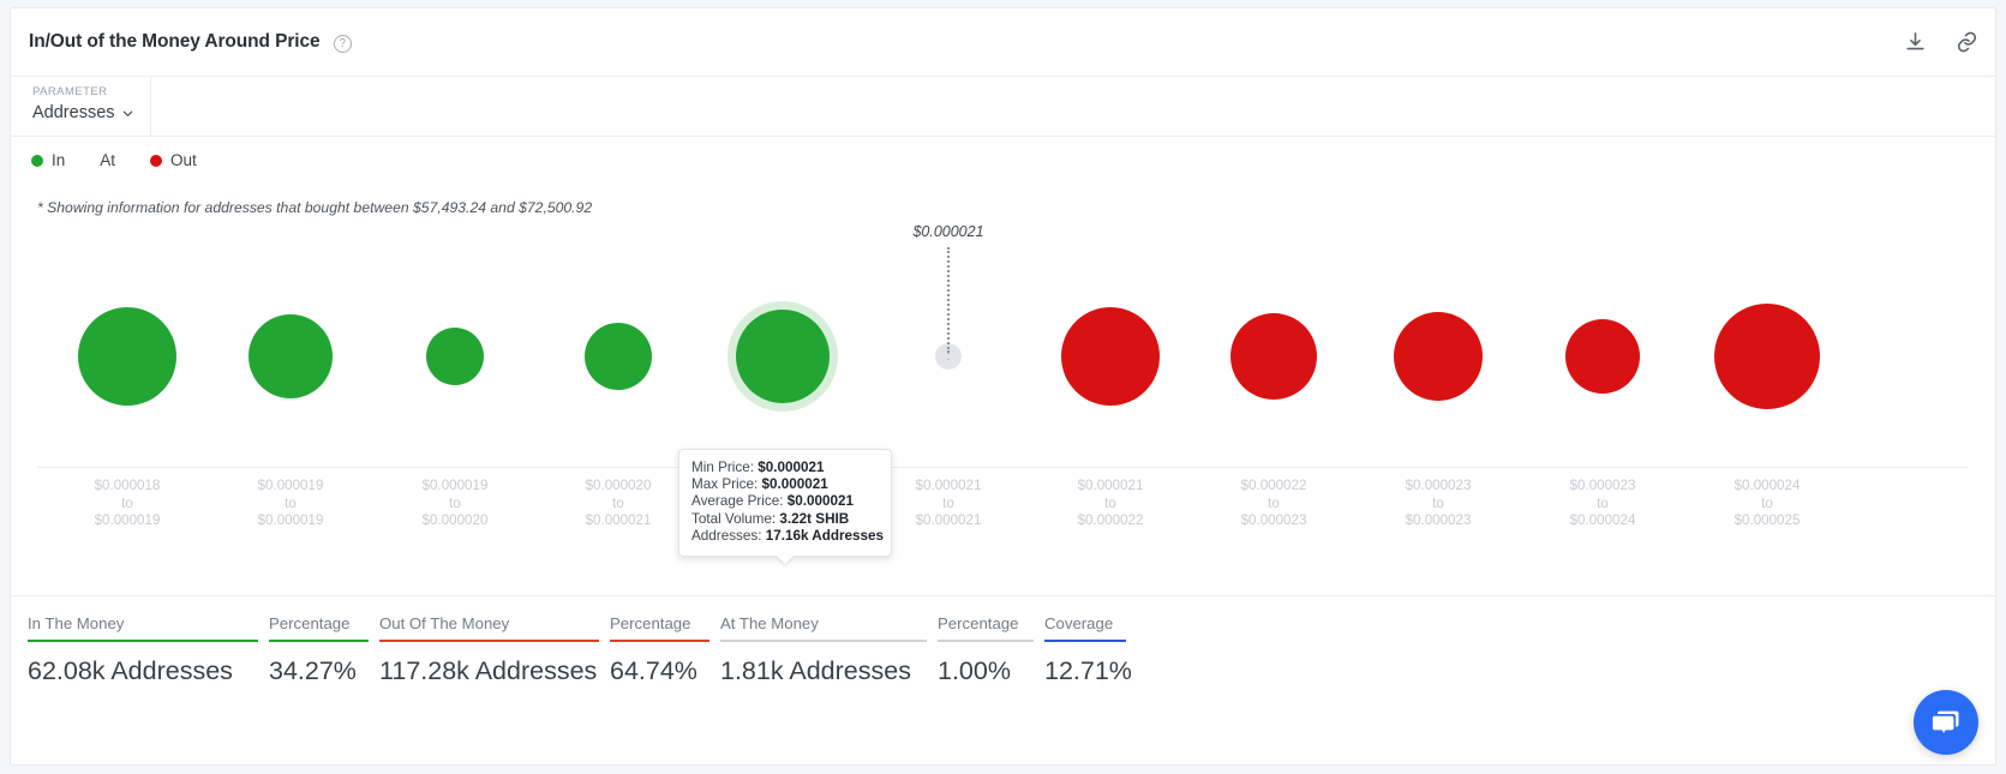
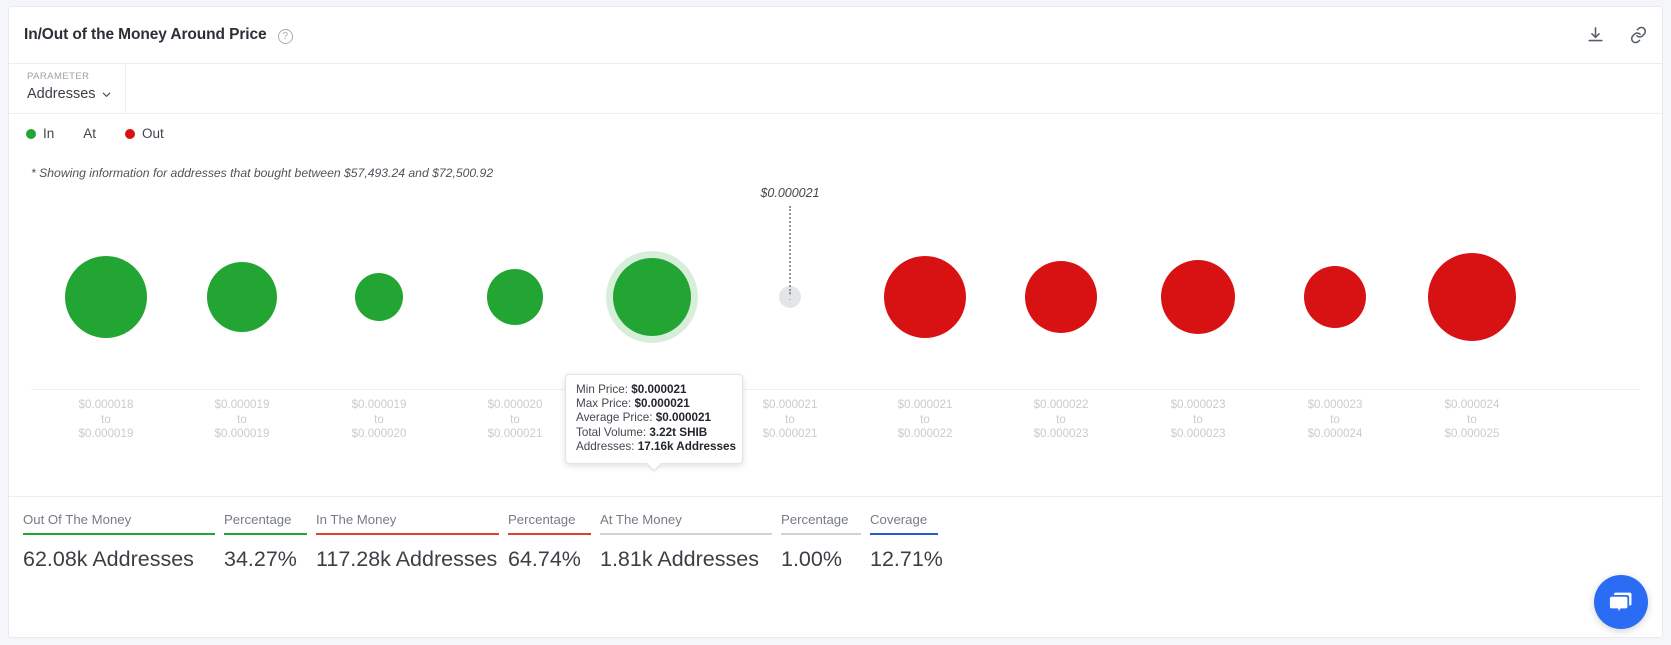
  In/Out of the Money Around Price ?
  PARAMETER
  Addresses
  In
  At
  Out
  * Showing information for addresses that bought between $57,493.24 and $72,500.92
  :
  $0.000021
  Min Price: $0.000021
  Max Price: $0.000021
  Average Price: $0.000021
  Total Volume: 3.22t SHIB
  Addresses: 17.16k Addresses
  $0.000018
  to
  $0.000019
  $0.000019
  to
  $0.000019
  $0.000019
  to
  $0.000020
  $0.000020
  to
  $0.000021
  $0.000021
  to
  $0.000021
  $0.000021
  to
  $0.000022
  $0.000022
  to
  $0.000023
  $0.000023
  to
  $0.000023
  $0.000023
  to
  $0.000024
  $0.000024
  to
  $0.000025
- In The Money
+ Out Of The Money
  62.08k Addresses
  Percentage
  34.27%
- Out Of The Money
+ In The Money
  117.28k Addresses
  Percentage
  64.74%
  At The Money
  1.81k Addresses
  Percentage
  1.00%
  Coverage
  12.71%
